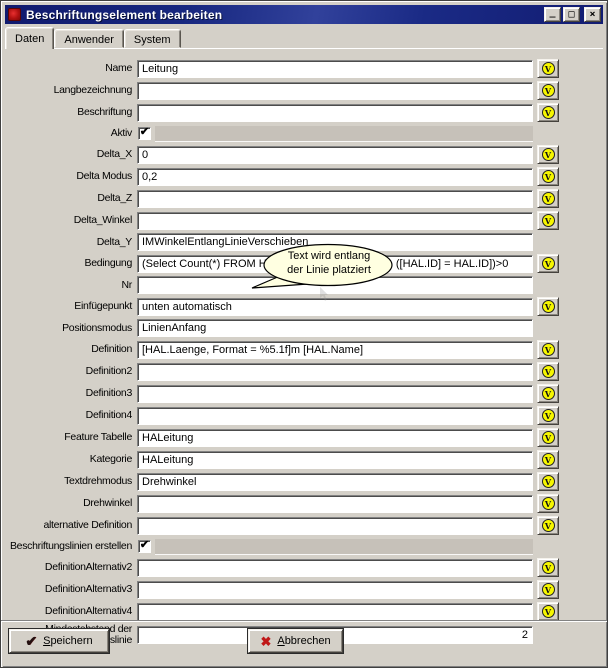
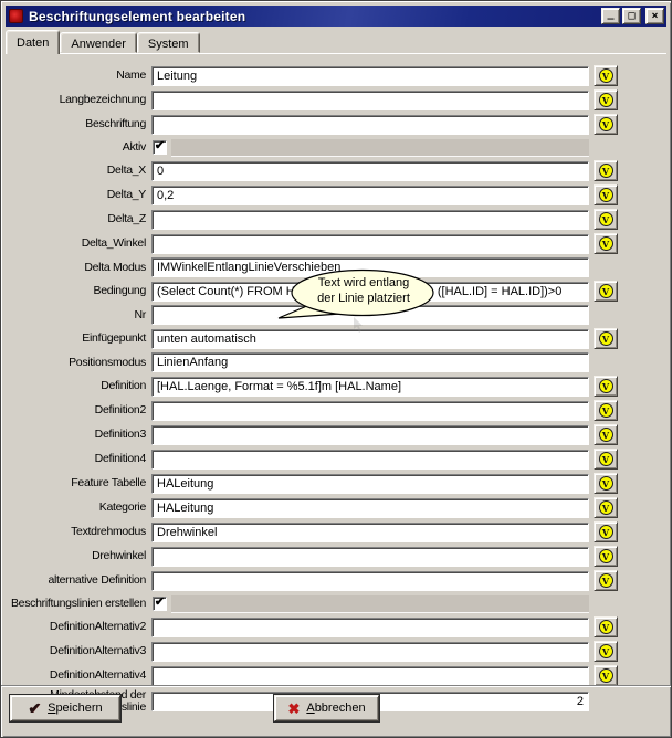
  Beschriftungselement bearbeiten
  _
  □
  ×
  Daten
  Anwender
  System
  Name
  Leitung
  V
  Langbezeichnung
  V
  Beschriftung
  V
  Aktiv
  ✔
  Delta_X
  0
  V
- Delta Modus
+ Delta_Y
  0,2
  V
  Delta_Z
  V
  Delta_Winkel
  V
- Delta_Y
+ Delta Modus
  IMWinkelEntlangLinieVerschieben
  Bedingung
  (Select Count(*) FROM H ([HAL.ID] = HAL.ID])>0
  V
  Nr
  Einfügepunkt
  unten automatisch
  V
  Positionsmodus
  LinienAnfang
  Definition
  [HAL.Laenge, Format = %5.1f]m [HAL.Name]
  V
  Definition2
  V
  Definition3
  V
  Definition4
  V
  Feature Tabelle
  HALeitung
  V
  Kategorie
  HALeitung
  V
  Textdrehmodus
  Drehwinkel
  V
  Drehwinkel
  V
  alternative Definition
  V
  Beschriftungslinien erstellen
  ✔
  DefinitionAlternativ2
  V
  DefinitionAlternativ3
  V
  DefinitionAlternativ4
  V
  2
  Text wird entlang
  der Linie platziert
  ✔
  Speichern
  ✖
  Abbrechen
